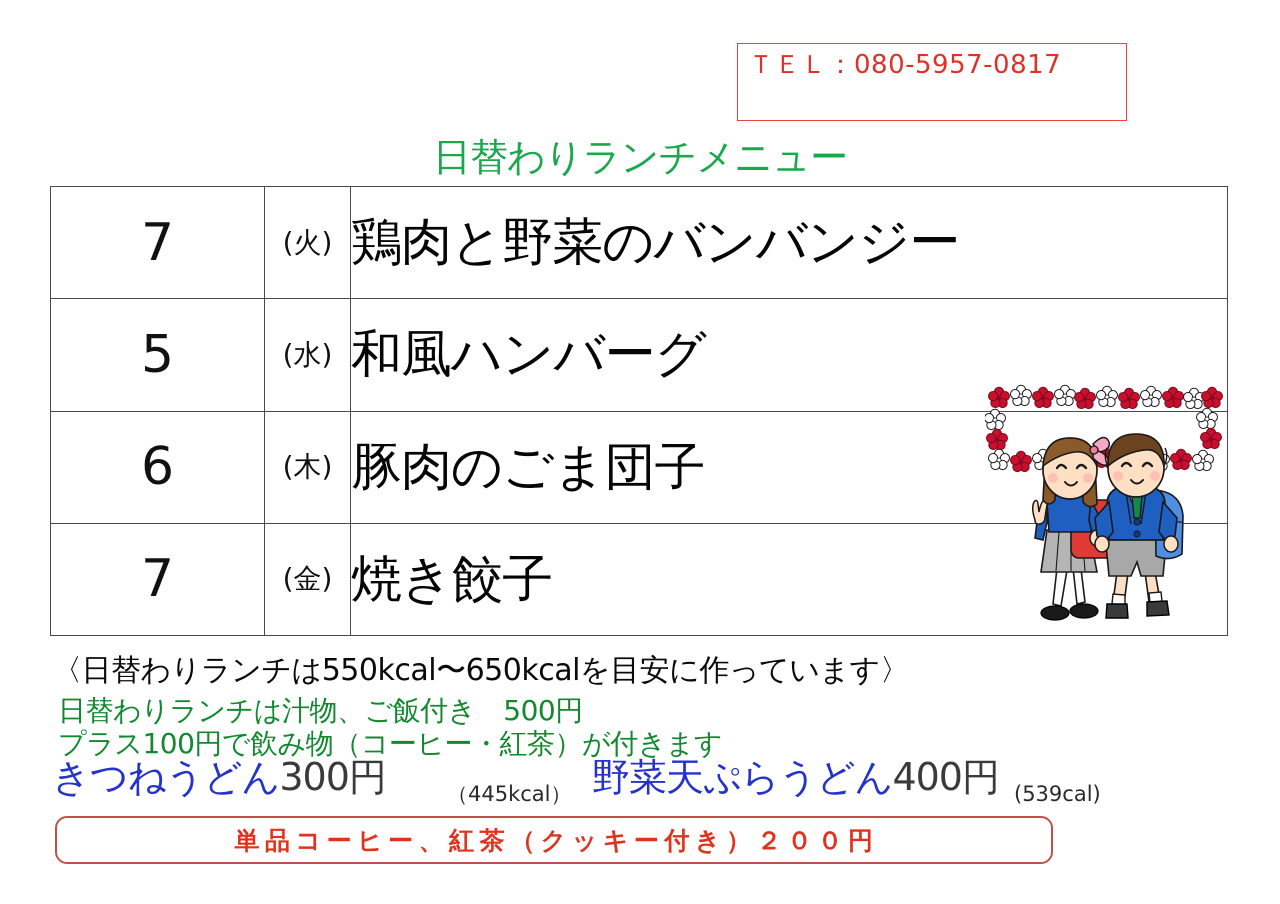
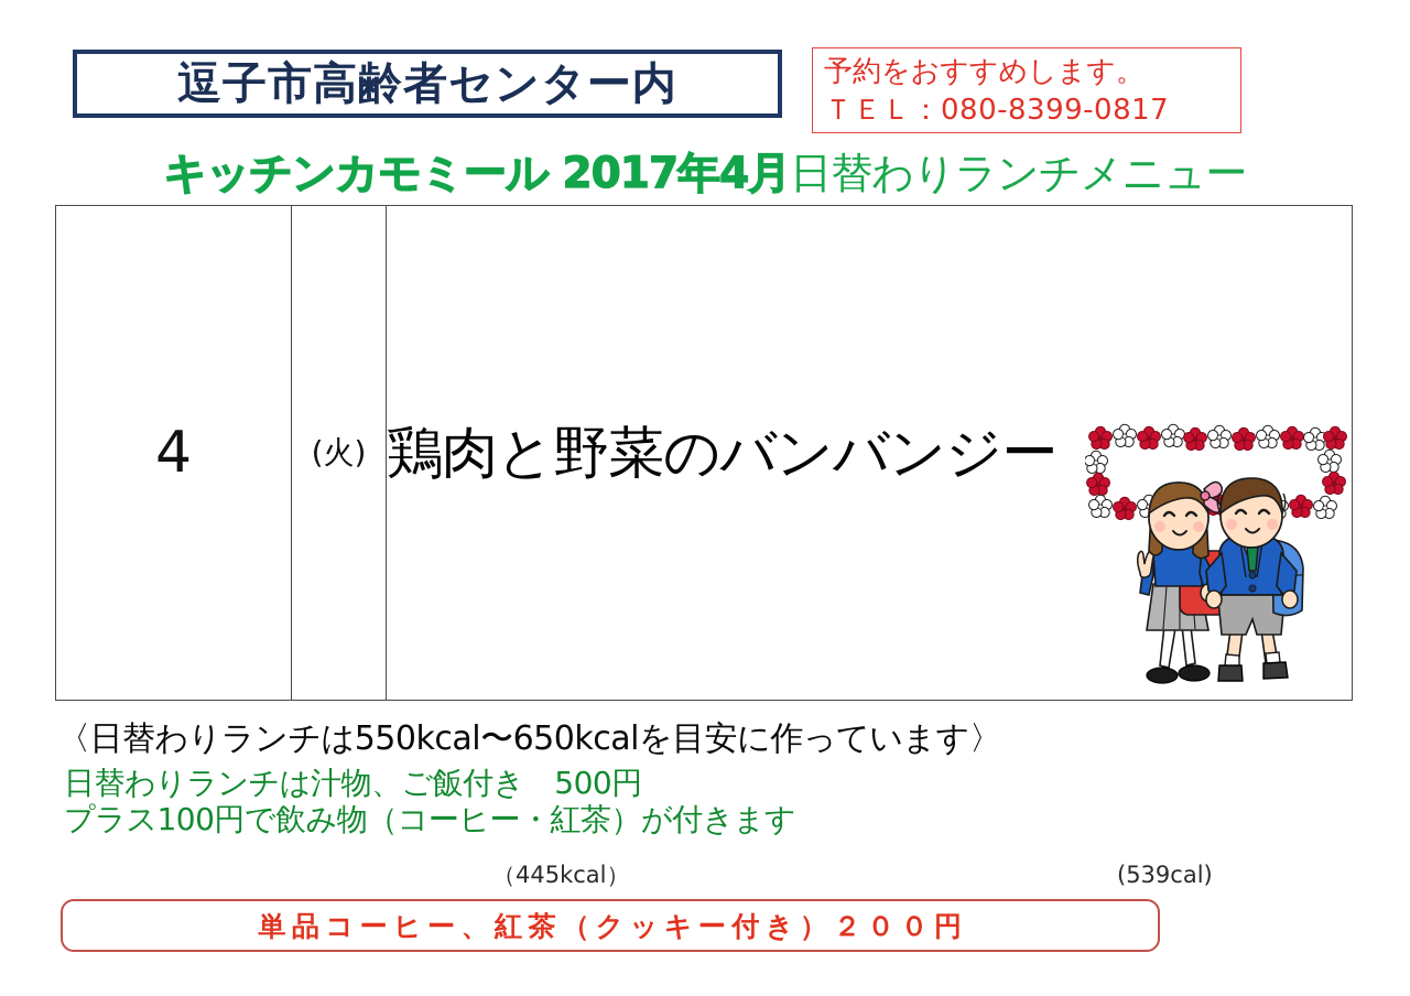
+ 逗子市高齢者センター内
+ 予約をおすすめします。
- ＴＥＬ：080-5957-0817
+ ＴＥＬ：080-8399-0817
+ キッチンカモミール 2017年4月
  日替わりランチメニュー
- 7	(火)	鶏肉と野菜のバンバンジー
+ 4	(火)	鶏肉と野菜のバンバンジー
- 5	(水)	和風ハンバーグ
- 6	(木)	豚肉のごま団子
- 7	(金)	焼き餃子
  〈日替わりランチは550kcal〜650kcalを目安に作っています〉
  日替わりランチは汁物、ご飯付き 500円
  プラス100円で飲み物（コーヒー・紅茶）が付きます
- きつねうどん300円
  （445kcal）
- 野菜天ぷらうどん400円
  (539cal)
  単品コーヒー、紅茶（クッキー付き）２００円
